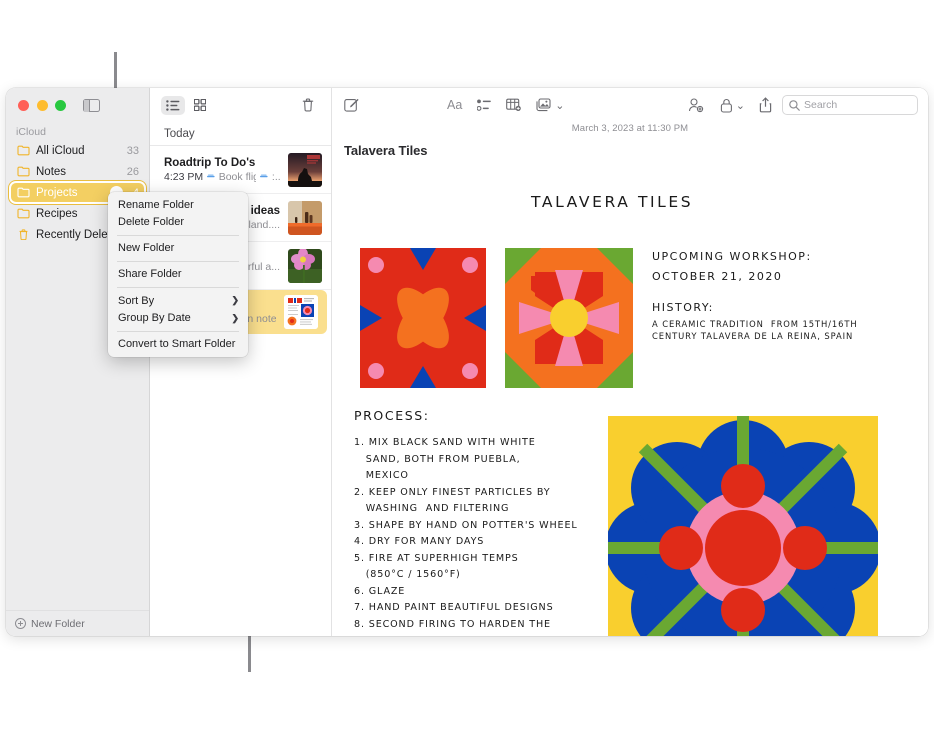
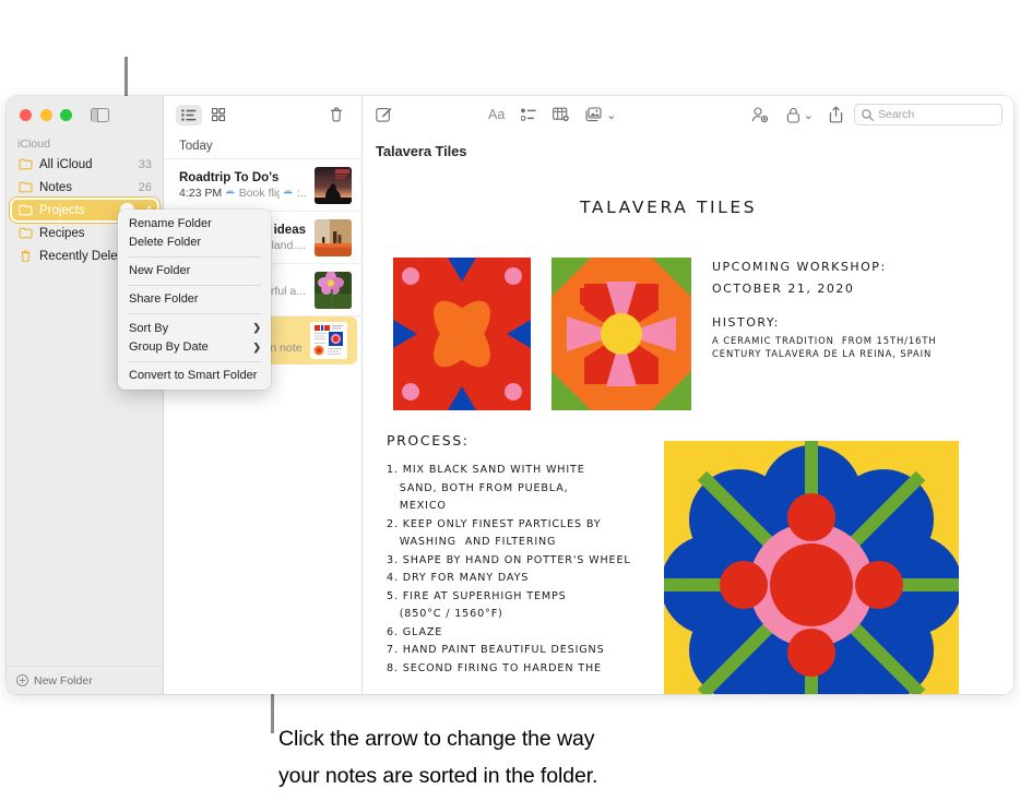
+ Click the arrow to change the way
+ your notes are sorted in the folder.
  iCloud
  All iCloud
  33
  Notes
  26
  Projects
  Recipes
  Recently Dele
  New Folder
  Today
  Roadtrip To Do's
  4:23 PM
  Book flig
  :..
  ideas
  land....
  rful a...
  Aa
  ⌄
  ⌄
  Search
- March 3, 2023 at 11:30 PM
  Talavera Tiles
  TALAVERA TILES
  UPCOMING WORKSHOP:
  OCTOBER 21, 2020
  HISTORY:
  A CERAMIC TRADITION FROM 15TH/16TH
  CENTURY TALAVERA DE LA REINA, SPAIN
  PROCESS:
  1. MIX BLACK SAND WITH WHITE
  SAND, BOTH FROM PUEBLA,
  MEXICO
  2. KEEP ONLY FINEST PARTICLES BY
  WASHING AND FILTERING
  3. SHAPE BY HAND ON POTTER'S WHEEL
  4. DRY FOR MANY DAYS
  5. FIRE AT SUPERHIGH TEMPS
  (850°C / 1560°F)
  6. GLAZE
  7. HAND PAINT BEAUTIFUL DESIGNS
  8. SECOND FIRING TO HARDEN THE
  Rename Folder
  Delete Folder
  New Folder
  Share Folder
  Sort By
  ❯
  Group By Date
  ❯
  Convert to Smart Folder
